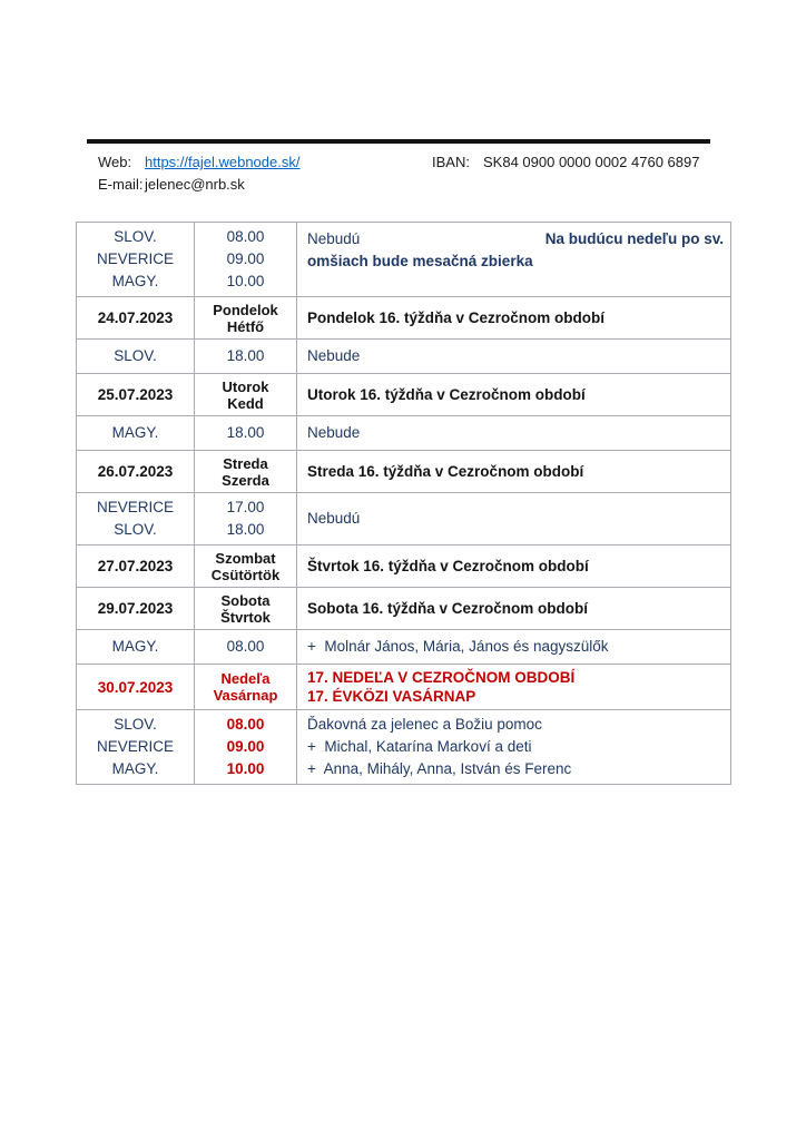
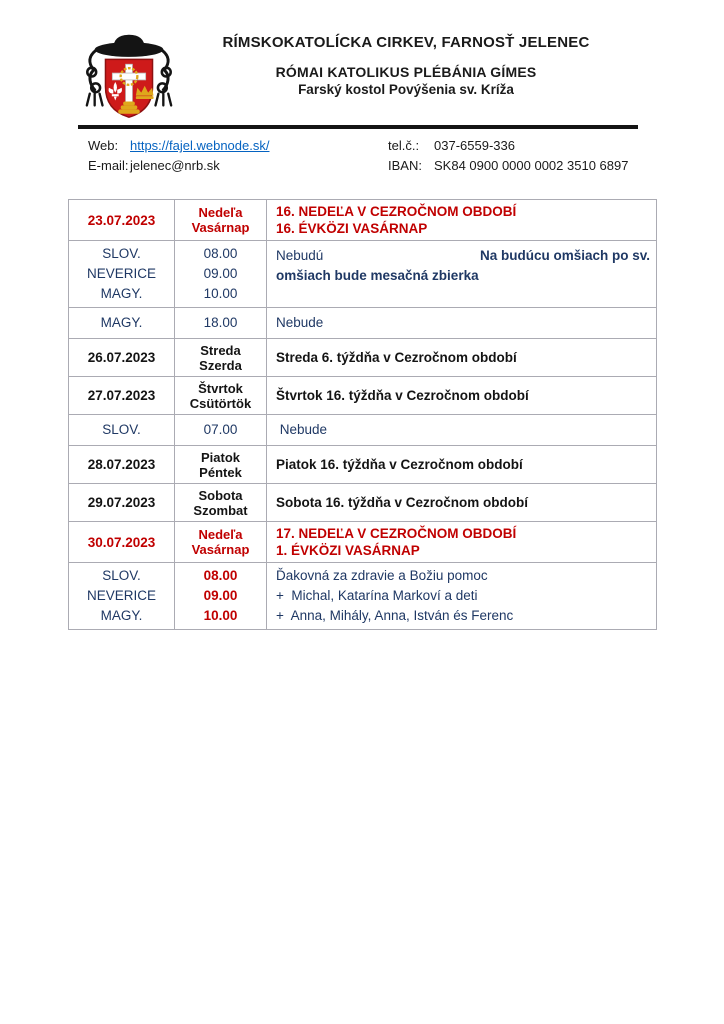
+ RÍMSKOKATOLÍCKA CIRKEV, FARNOSŤ JELENEC
+ RÓMAI KATOLIKUS PLÉBÁNIA GÍMES
+ Farský kostol Povýšenia sv. Kríža
  Web: https://fajel.webnode.sk/
  E-mail:jelenec@nrb.sk
+ tel.č.: 037-6559-336
- IBAN: SK84 0900 0000 0002 4760 6897
+ IBAN: SK84 0900 0000 0002 3510 6897
+ 23.07.2023	NedeľaVasárnap	16. NEDEĽA V CEZROČNOM OBDOBÍ16. ÉVKÖZI VASÁRNAP
- SLOV.NEVERICEMAGY.	08.0009.0010.00	Nebudú Na budúcu nedeľu po sv.omšiach bude mesačná zbierka
+ SLOV.NEVERICEMAGY.	08.0009.0010.00	Nebudú Na budúcu omšiach po sv.omšiach bude mesačná zbierka
- 24.07.2023	PondelokHétfő	Pondelok 16. týždňa v Cezročnom období
- SLOV.	18.00	Nebude
- 25.07.2023	UtorokKedd	Utorok 16. týždňa v Cezročnom období
  MAGY.	18.00	Nebude
- 26.07.2023	StredaSzerda	Streda 16. týždňa v Cezročnom období
+ 26.07.2023	StredaSzerda	Streda 6. týždňa v Cezročnom období
- NEVERICESLOV.	17.0018.00	Nebudú
- 27.07.2023	SzombatCsütörtök	Štvrtok 16. týždňa v Cezročnom období
+ 27.07.2023	ŠtvrtokCsütörtök	Štvrtok 16. týždňa v Cezročnom období
+ SLOV.	07.00	Nebude
+ 28.07.2023	PiatokPéntek	Piatok 16. týždňa v Cezročnom období
- 29.07.2023	SobotaŠtvrtok	Sobota 16. týždňa v Cezročnom období
+ 29.07.2023	SobotaSzombat	Sobota 16. týždňa v Cezročnom období
- MAGY.	08.00	+ Molnár János, Mária, János és nagyszülők
- 30.07.2023	NedeľaVasárnap	17. NEDEĽA V CEZROČNOM OBDOBÍ17. ÉVKÖZI VASÁRNAP
+ 30.07.2023	NedeľaVasárnap	17. NEDEĽA V CEZROČNOM OBDOBÍ1. ÉVKÖZI VASÁRNAP
- SLOV.NEVERICEMAGY.	08.0009.0010.00	Ďakovná za jelenec a Božiu pomoc+ Michal, Katarína Markoví a deti+ Anna, Mihály, Anna, István és Ferenc
+ SLOV.NEVERICEMAGY.	08.0009.0010.00	Ďakovná za zdravie a Božiu pomoc+ Michal, Katarína Markoví a deti+ Anna, Mihály, Anna, István és Ferenc
